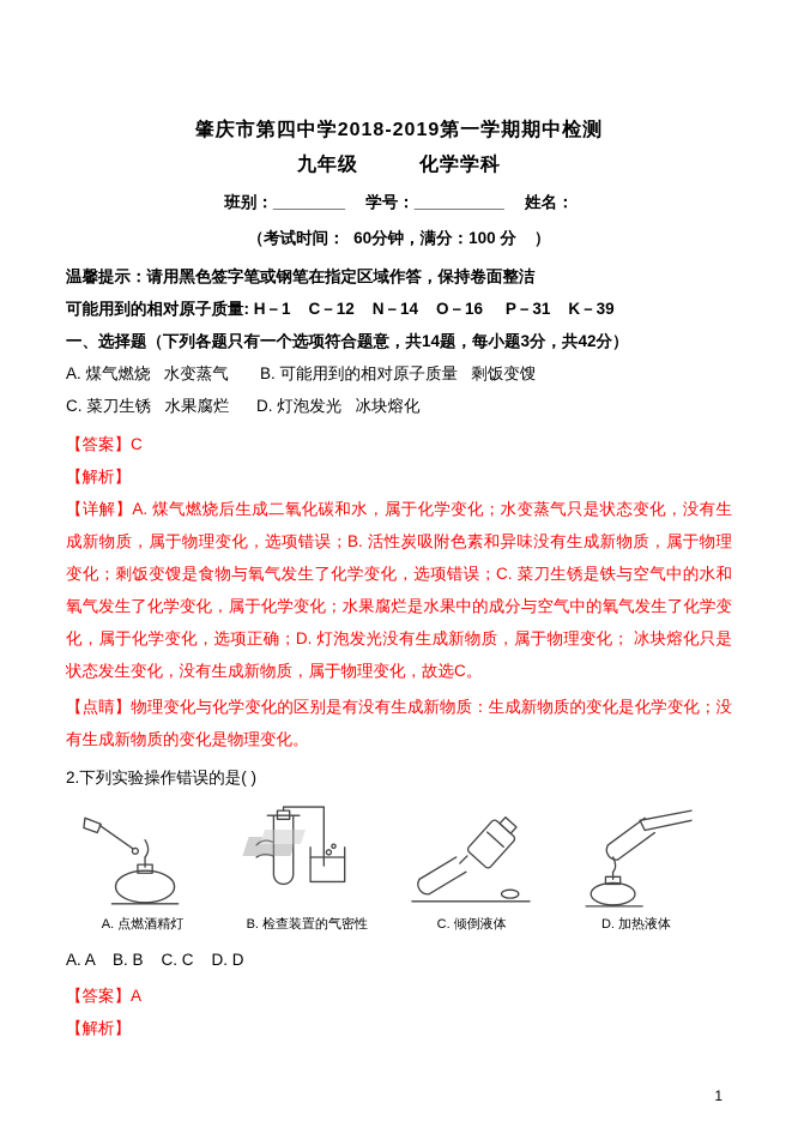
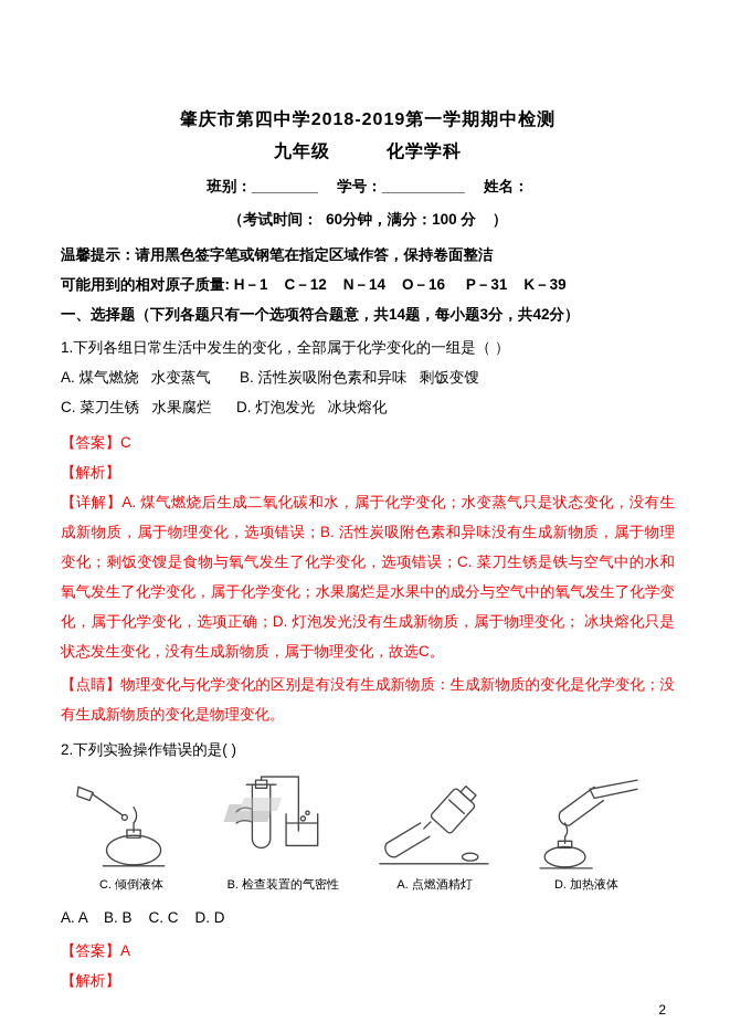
  肇庆市第四中学2018-2019第一学期期中检测
  九年级 化学学科
  班别：________ 学号：__________ 姓名：
  （考试时间： 60分钟，满分：100 分 ）
  温馨提示：请用黑色签字笔或钢笔在指定区域作答，保持卷面整洁
  可能用到的相对原子质量: H－1 C－12 N－14 O－16 P－31 K－39
  一、选择题（下列各题只有一个选项符合题意，共14题，每小题3分，共42分）
+ 1.下列各组日常生活中发生的变化，全部属于化学变化的一组是（ ）
- A. 煤气燃烧 水变蒸气 B. 可能用到的相对原子质量 剩饭变馊
+ A. 煤气燃烧 水变蒸气 B. 活性炭吸附色素和异味 剩饭变馊
  C. 菜刀生锈 水果腐烂 D. 灯泡发光 冰块熔化
  【答案】C
  【解析】
  【详解】A. 煤气燃烧后生成二氧化碳和水，属于化学变化；水变蒸气只是状态变化，没有生成新物质，属于物理变化，选项错误；B. 活性炭吸附色素和异味没有生成新物质，属于物理变化；剩饭变馊是食物与氧气发生了化学变化，选项错误；C. 菜刀生锈是铁与空气中的水和氧气发生了化学变化，属于化学变化；水果腐烂是水果中的成分与空气中的氧气发生了化学变化，属于化学变化，选项正确；D. 灯泡发光没有生成新物质，属于物理变化； 冰块熔化只是状态发生变化，没有生成新物质，属于物理变化，故选C。
  【点睛】物理变化与化学变化的区别是有没有生成新物质：生成新物质的变化是化学变化；没有生成新物质的变化是物理变化。
  2.下列实验操作错误的是( )
- A. 点燃酒精灯
+ C. 倾倒液体
  B. 检查装置的气密性
- C. 倾倒液体
+ A. 点燃酒精灯
  D. 加热液体
  A. A B. B C. C D. D
  【答案】A
  【解析】
- 1
+ 2
